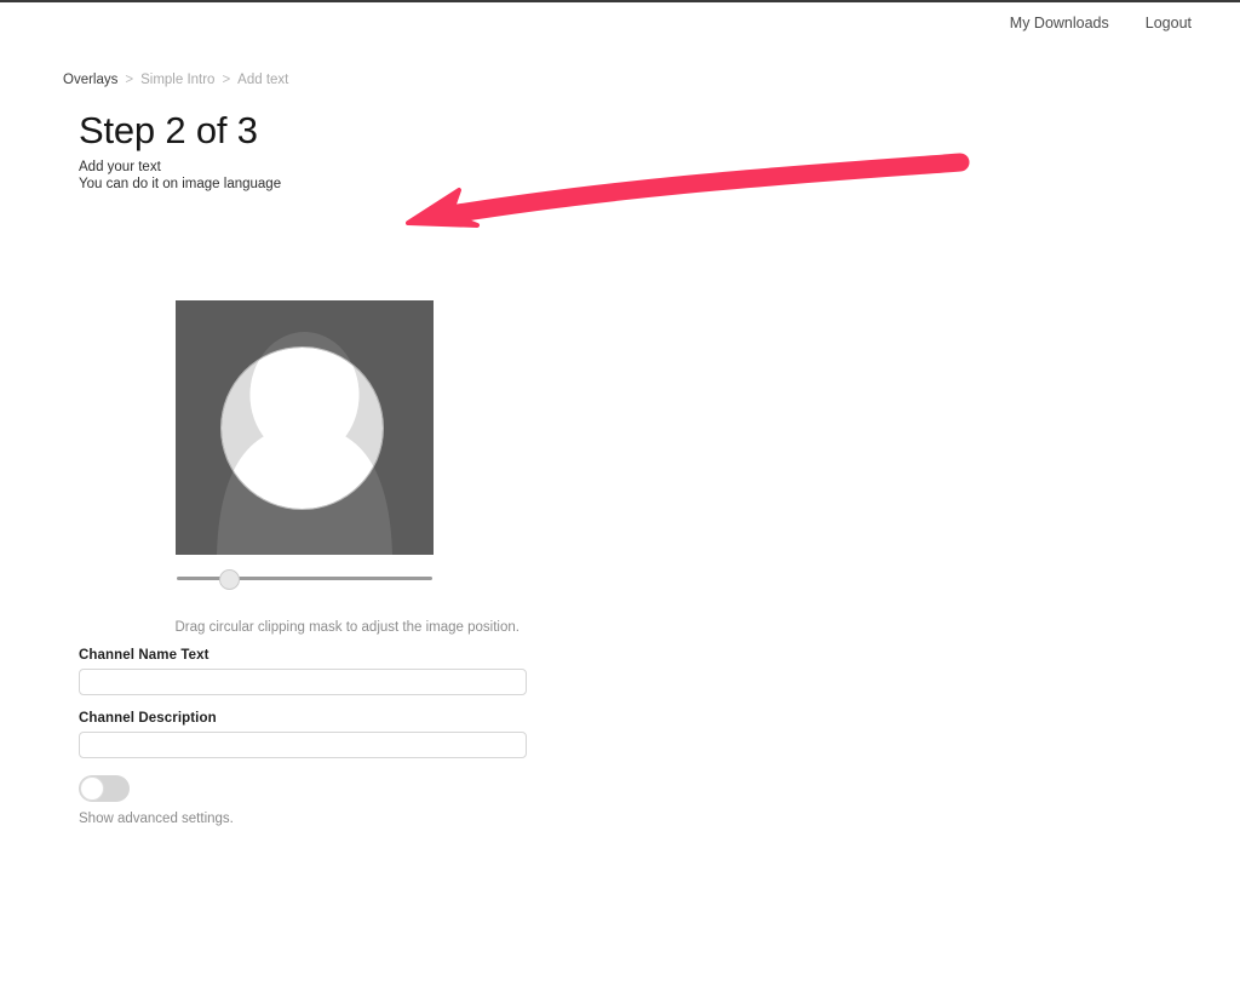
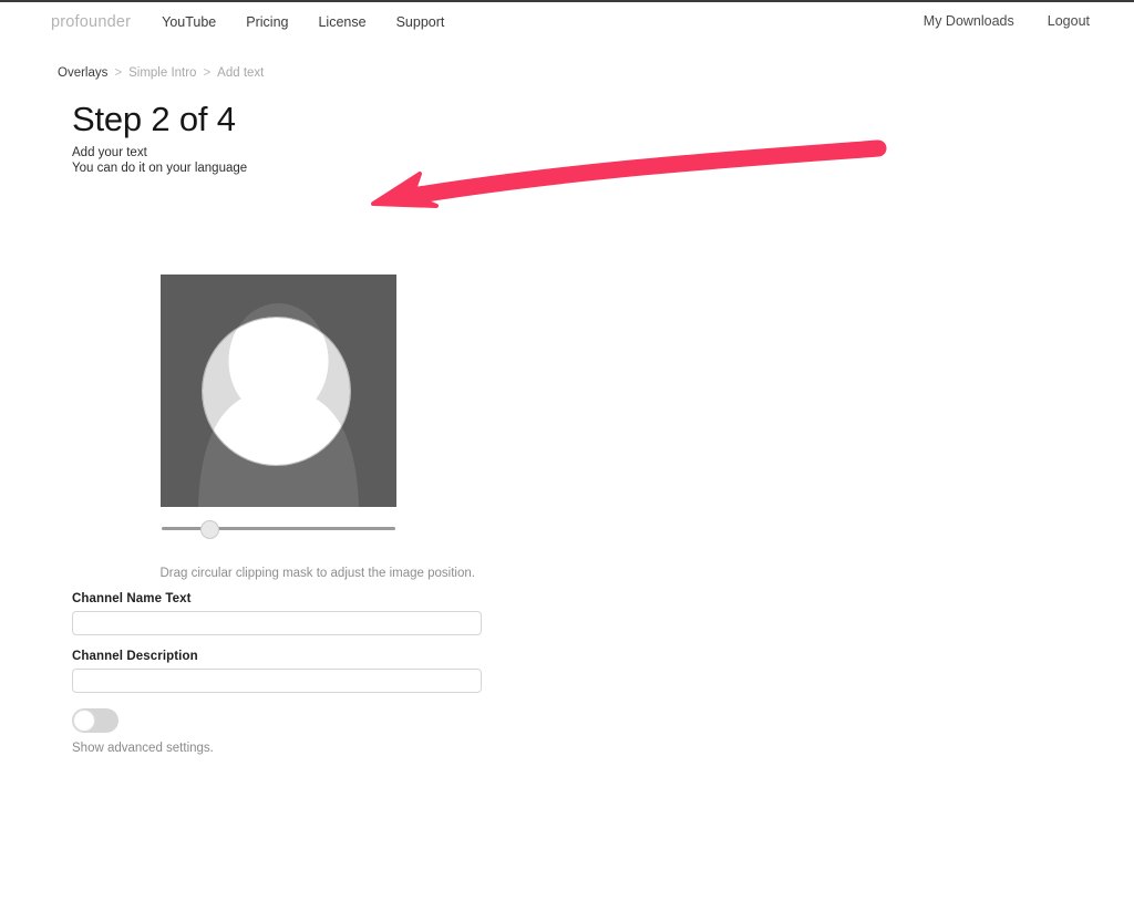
+ profounder
+ YouTube
+ Pricing
+ License
+ Support
  My Downloads
  Logout
  Overlays
  >
  Simple Intro
  >
  Add text
- Step 2 of 3
+ Step 2 of 4
  Add your text
- You can do it on image language
+ You can do it on your language
  Drag circular clipping mask to adjust the image position.
  Channel Name Text
  Channel Description
  Show advanced settings.
